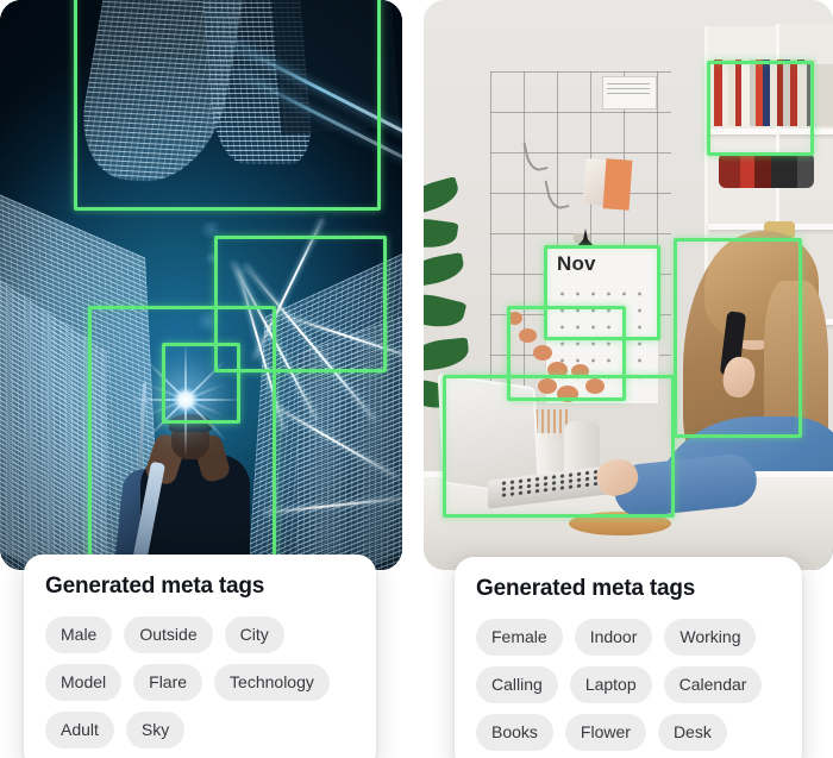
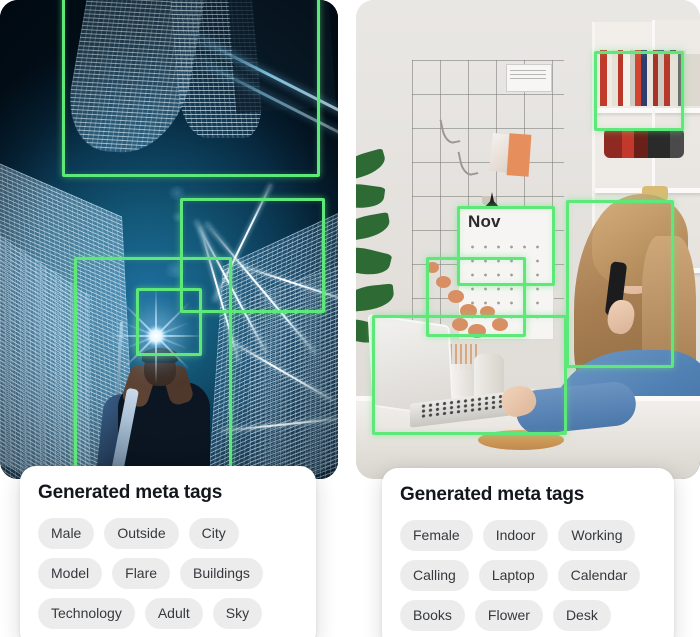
  Nov
  Generated meta tags
  Male
  Outside
  City
  Model
  Flare
+ Buildings
  Technology
  Adult
  Sky
  Generated meta tags
  Female
  Indoor
  Working
  Calling
  Laptop
  Calendar
  Books
  Flower
  Desk
